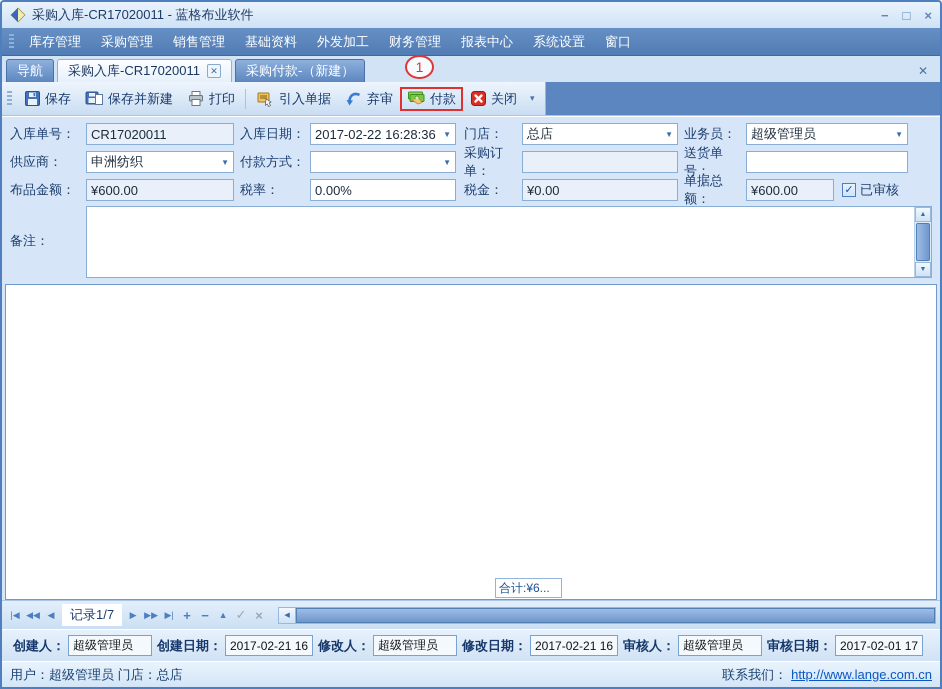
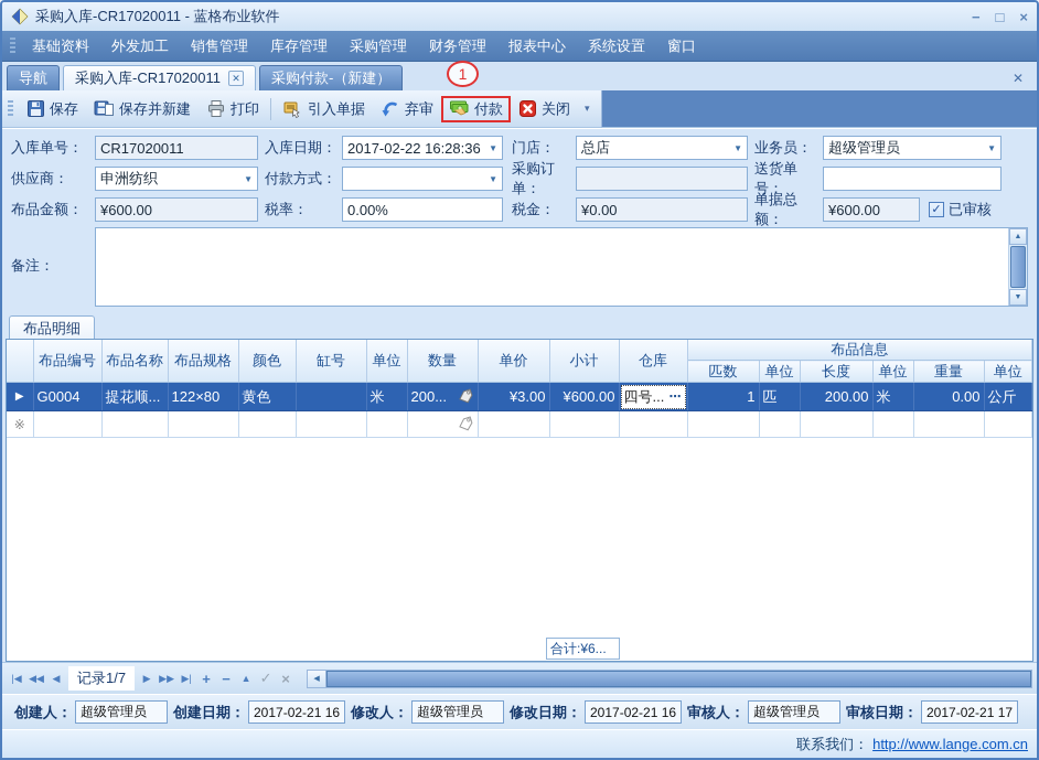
  采购入库-CR17020011 - 蓝格布业软件
  −
  □
  ×
- 库存管理
+ 基础资料
- 采购管理
+ 外发加工
  销售管理
- 基础资料
+ 库存管理
- 外发加工
+ 采购管理
  财务管理
  报表中心
  系统设置
  窗口
  导航
  采购入库-CR17020011
  ✕
  采购付款-（新建）
  ✕
  1
  保存
  保存并新建
  打印
  引入单据
  弃审
  付款
  关闭
  ▾
  入库单号：
  CR17020011
  入库日期：
  2017-02-22 16:28:36
  ▼
  门店：
  总店
  ▼
  业务员：
  超级管理员
  ▼
  供应商：
  申洲纺织
  ▼
  付款方式：
  ▼
  采购订单：
  送货单号：
  布品金额：
  ¥600.00
  税率：
  0.00%
  税金：
  ¥0.00
  单据总额：
  ¥600.00
  ✓
  已审核
  备注：
+ 布品明细
+ 	布品编号	布品名称	布品规格	颜色	缸号	单位	数量	单价	小计	仓库	布品信息
+ 匹数	单位	长度	单位	重量	单位
+ ▶	G0004	提花顺...	122×80	黄色		米	200...	¥3.00	¥600.00	四号... ⋯	1	匹	200.00	米	0.00	公斤
+ ※
  合计:¥6...
  |◀
  ◀◀
  ◀
  记录1/7
  ▶
  ▶▶
  ▶|
  +
  −
  ▲
  ✓
  ×
  创建人：
  超级管理员
  创建日期：
  2017-02-21 16
  修改人：
  超级管理员
  修改日期：
  2017-02-21 16
  审核人：
  超级管理员
  审核日期：
- 2017-02-01 17
+ 2017-02-21 17
- 用户：超级管理员 门店：总店
  联系我们：
  http://www.lange.com.cn
